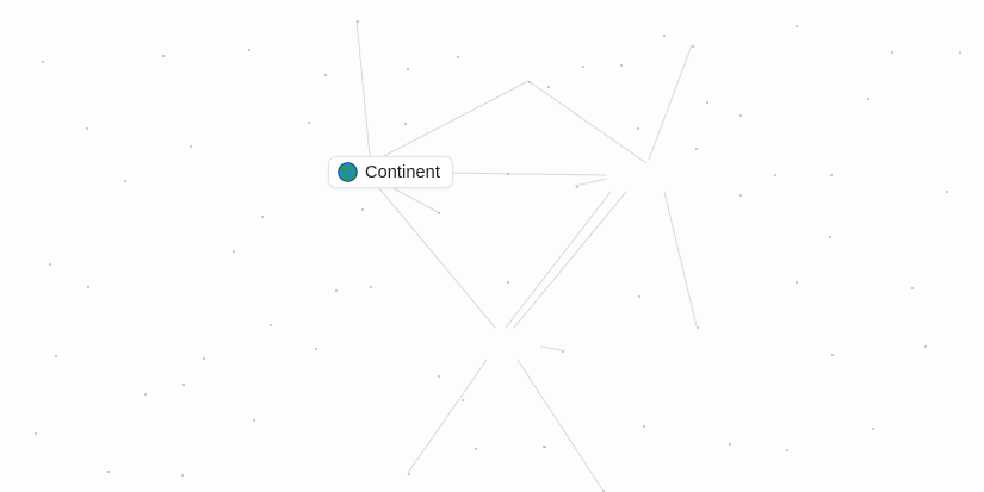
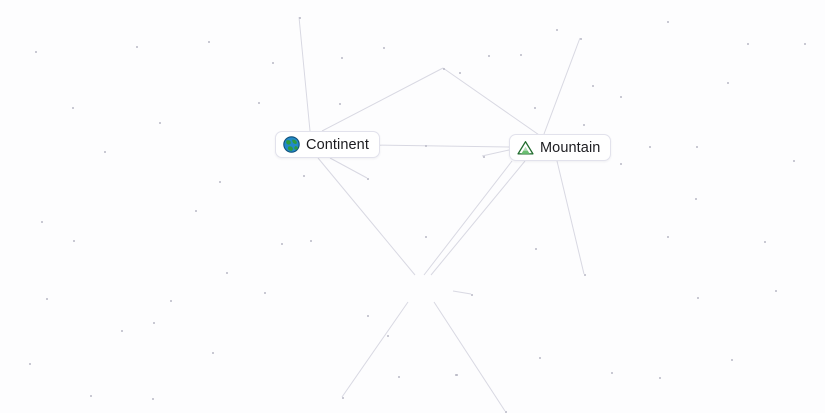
  Continent
+ Mountain
